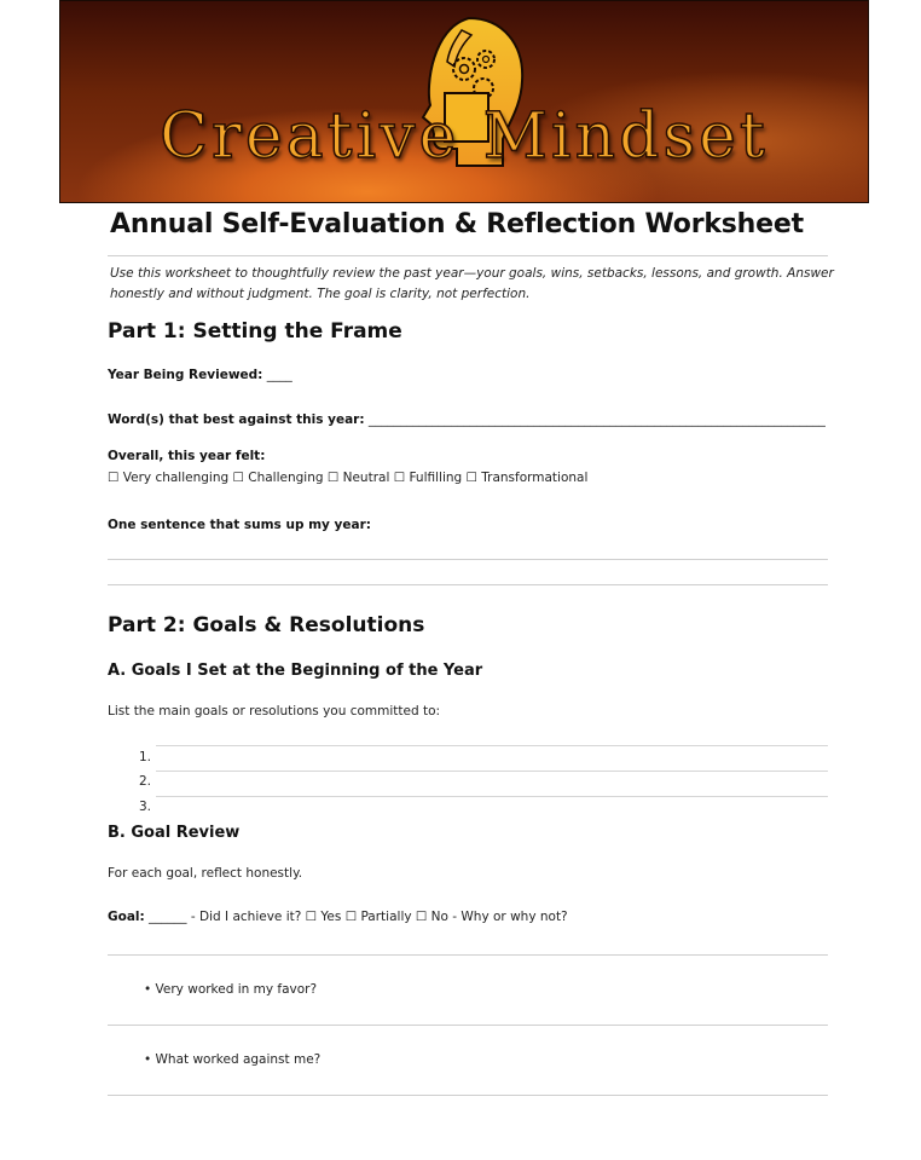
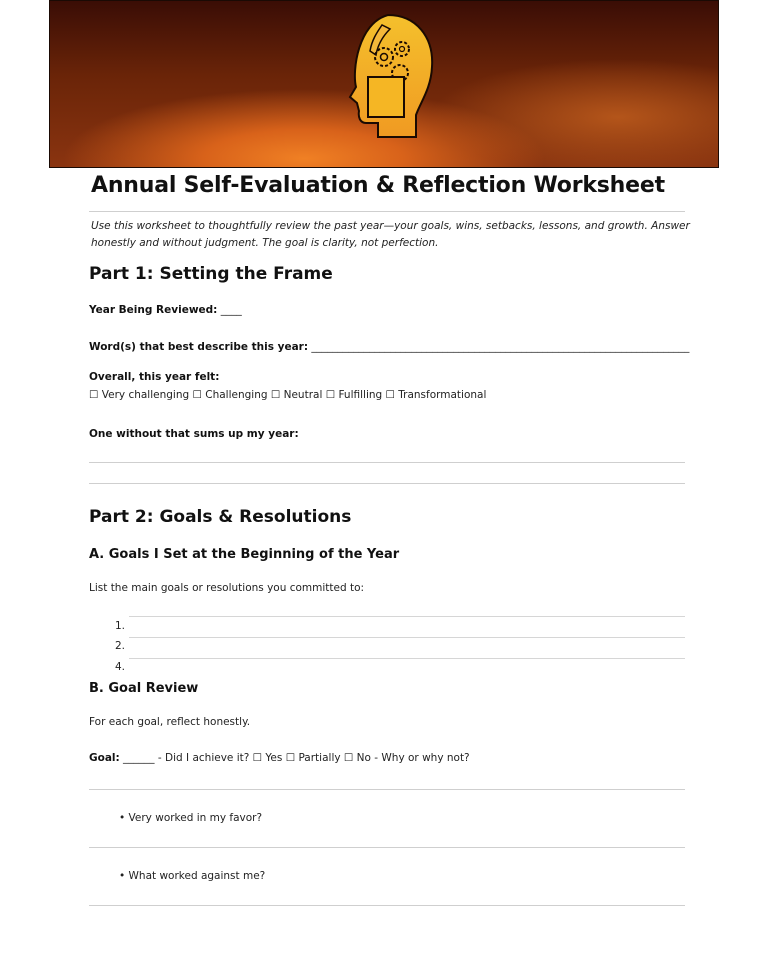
- Creative Mindset
  Annual Self-Evaluation & Reflection Worksheet
  Use this worksheet to thoughtfully review the past year—your goals, wins, setbacks, lessons, and growth. Answer honestly and without judgment. The goal is clarity, not perfection.
  Part 1: Setting the Frame
  Year Being Reviewed: ____
- Word(s) that best against this year: ________________________________________________________________________
+ Word(s) that best describe this year: ________________________________________________________________________
  Overall, this year felt:
  ☐ Very challenging ☐ Challenging ☐ Neutral ☐ Fulfilling ☐ Transformational
- One sentence that sums up my year:
+ One without that sums up my year:
  Part 2: Goals & Resolutions
  A. Goals I Set at the Beginning of the Year
  List the main goals or resolutions you committed to:
  1.
  2.
- 3.
+ 4.
  B. Goal Review
  For each goal, reflect honestly.
  Goal: ______ - Did I achieve it? ☐ Yes ☐ Partially ☐ No - Why or why not?
  • Very worked in my favor?
  • What worked against me?
